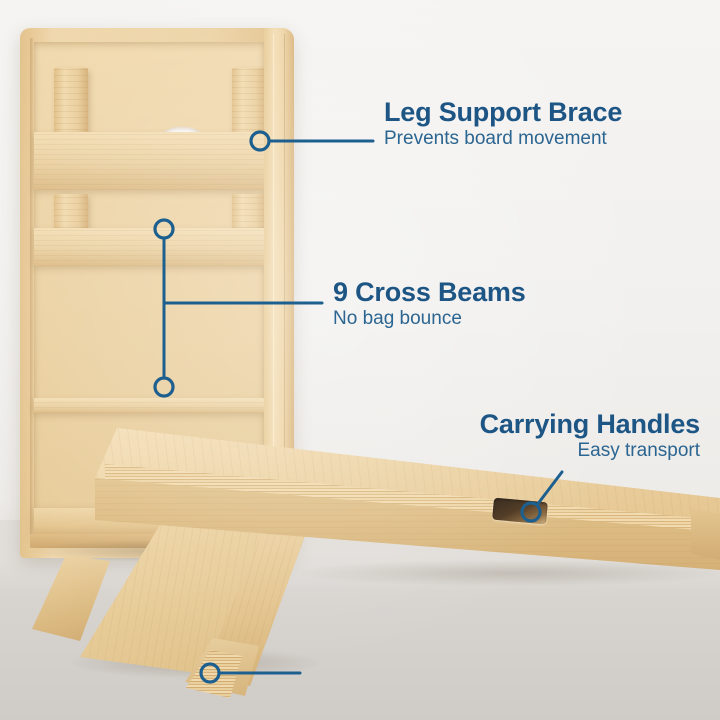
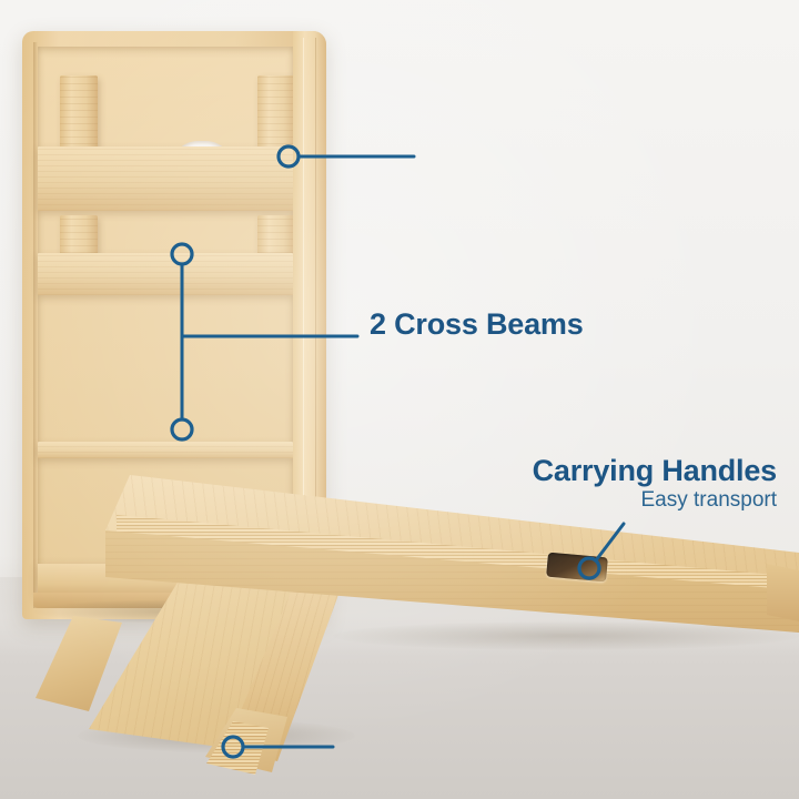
- Leg Support Brace
- Prevents board movement
- 9 Cross Beams
+ 2 Cross Beams
- No bag bounce
  Carrying Handles
  Easy transport
